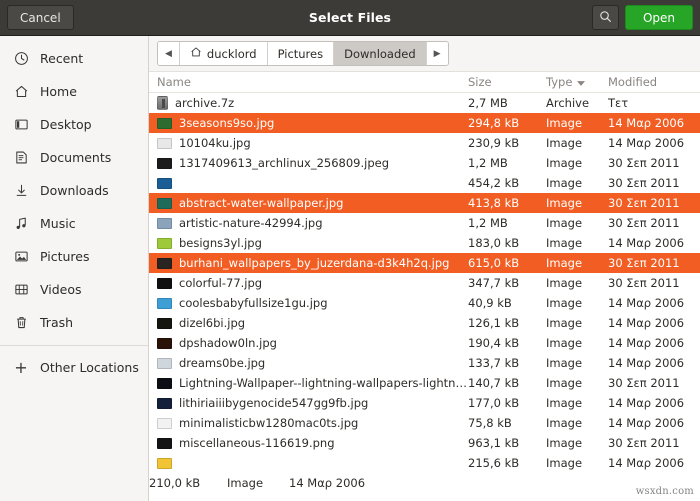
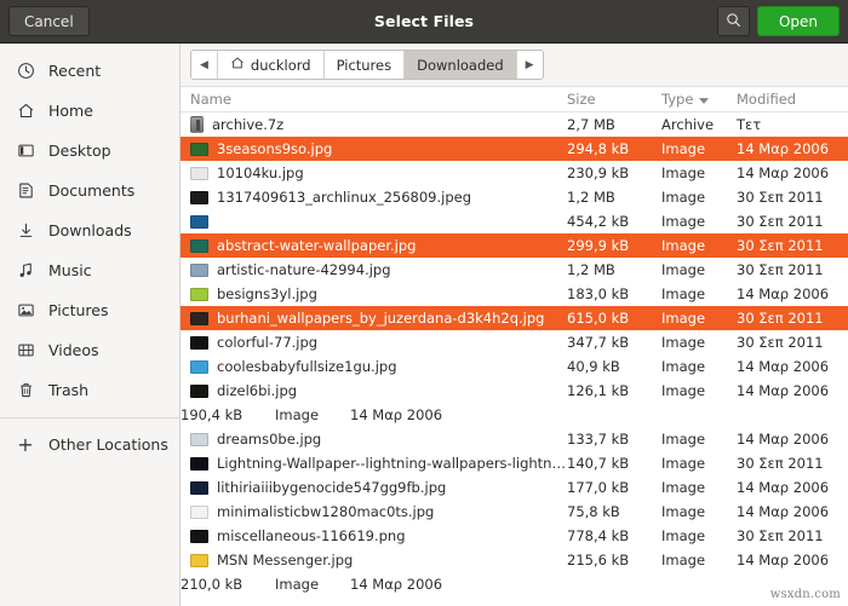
  Cancel
  Select Files
  Open
  Recent
  Home
  Desktop
  Documents
  Downloads
  Music
  Pictures
  Videos
  Trash
  +
  Other Locations
  ◀
  ducklord
  Pictures
  Downloaded
  ▶
  Name
  Size
  Type
  Modified
  archive.7z
  2,7 MB
  Archive
  Τετ
  3seasons9so.jpg
  294,8 kB
  Image
  14 Μαρ 2006
  10104ku.jpg
  230,9 kB
  Image
  14 Μαρ 2006
  1317409613_archlinux_256809.jpeg
  1,2 MB
  Image
  30 Σεπ 2011
  454,2 kB
  Image
  30 Σεπ 2011
  abstract-water-wallpaper.jpg
- 413,8 kB
+ 299,9 kB
  Image
  30 Σεπ 2011
  artistic-nature-42994.jpg
  1,2 MB
  Image
  30 Σεπ 2011
  besigns3yl.jpg
  183,0 kB
  Image
  14 Μαρ 2006
  burhani_wallpapers_by_juzerdana-d3k4h2q.jpg
  615,0 kB
  Image
  30 Σεπ 2011
  colorful-77.jpg
  347,7 kB
  Image
  30 Σεπ 2011
  coolesbabyfullsize1gu.jpg
  40,9 kB
  Image
  14 Μαρ 2006
  dizel6bi.jpg
  126,1 kB
  Image
  14 Μαρ 2006
- dpshadow0ln.jpg
  190,4 kB
  Image
  14 Μαρ 2006
  dreams0be.jpg
  133,7 kB
  Image
  14 Μαρ 2006
  Lightning-Wallpaper--lightning-wallpapers-lightni…
  140,7 kB
  Image
  30 Σεπ 2011
  lithiriaiiibygenocide547gg9fb.jpg
  177,0 kB
  Image
  14 Μαρ 2006
  minimalisticbw1280mac0ts.jpg
  75,8 kB
  Image
  14 Μαρ 2006
  miscellaneous-116619.png
- 963,1 kB
+ 778,4 kB
  Image
  30 Σεπ 2011
+ MSN Messenger.jpg
  215,6 kB
  Image
  14 Μαρ 2006
  210,0 kB
  Image
  14 Μαρ 2006
  wsxdn.com
